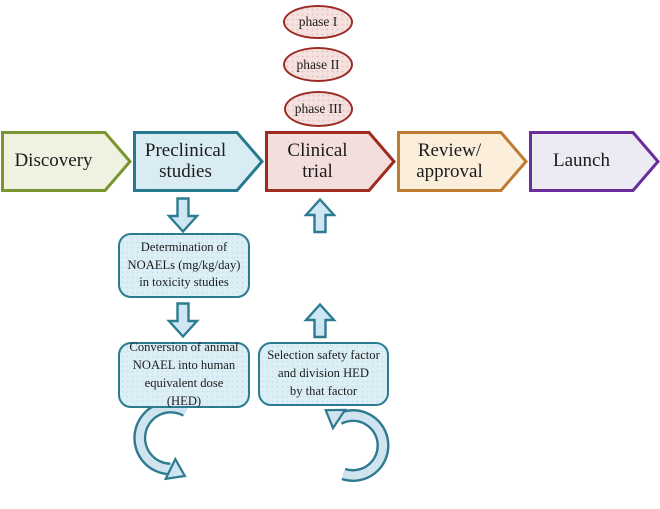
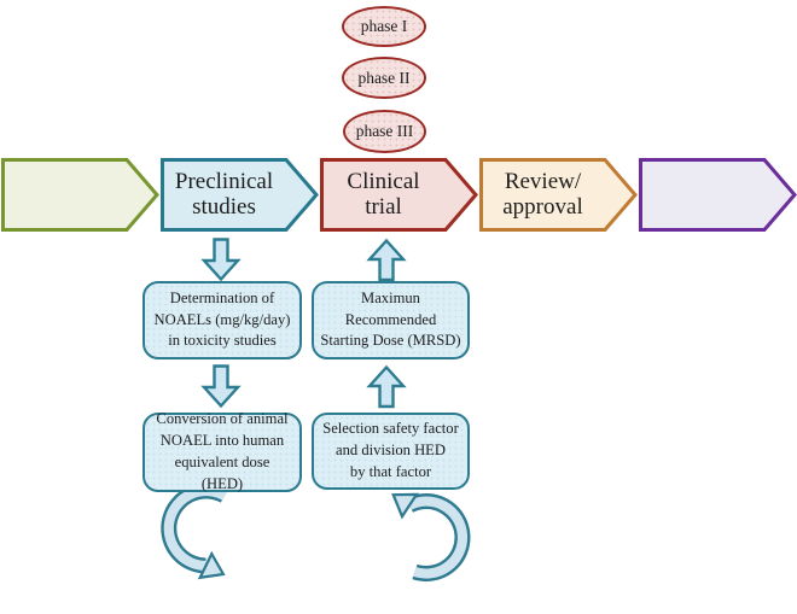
  phase I
  phase II
  phase III
- Discovery
  Preclinical
  studies
  Clinical
  trial
  Review/
  approval
- Launch
  Determination of
  NOAELs (mg/kg/day)
  in toxicity studies
+ Maximun
+ Recommended
+ Starting Dose (MRSD)
  Conversion of animal
  NOAEL into human
  equivalent dose
  (HED)
  Selection safety factor
  and division HED
  by that factor
